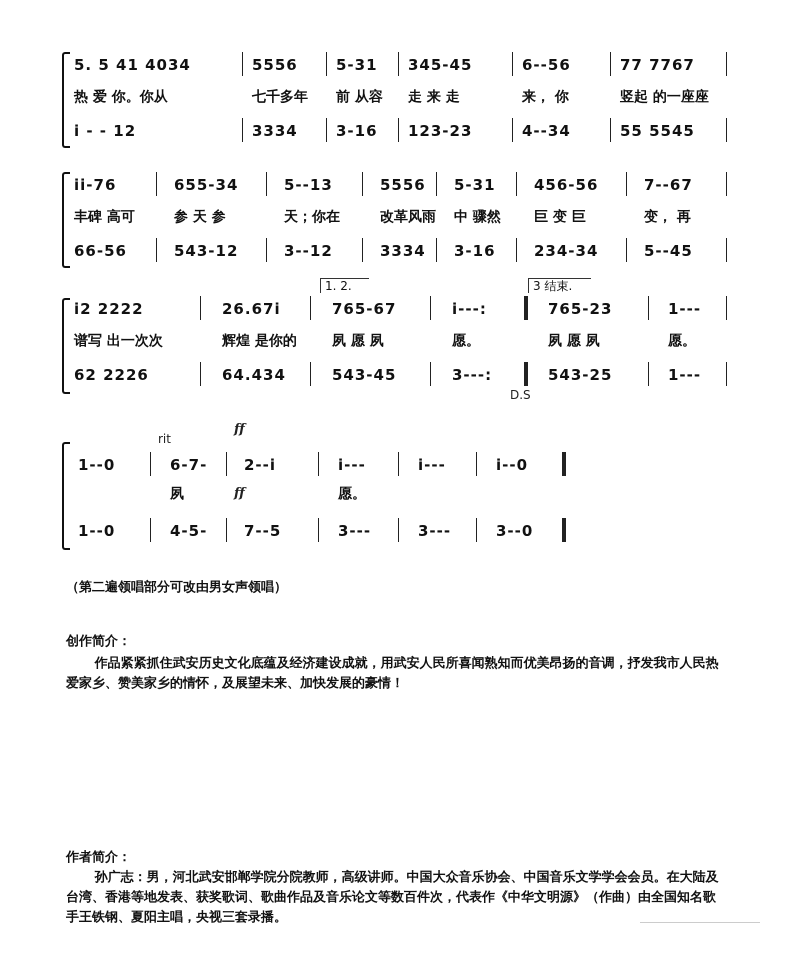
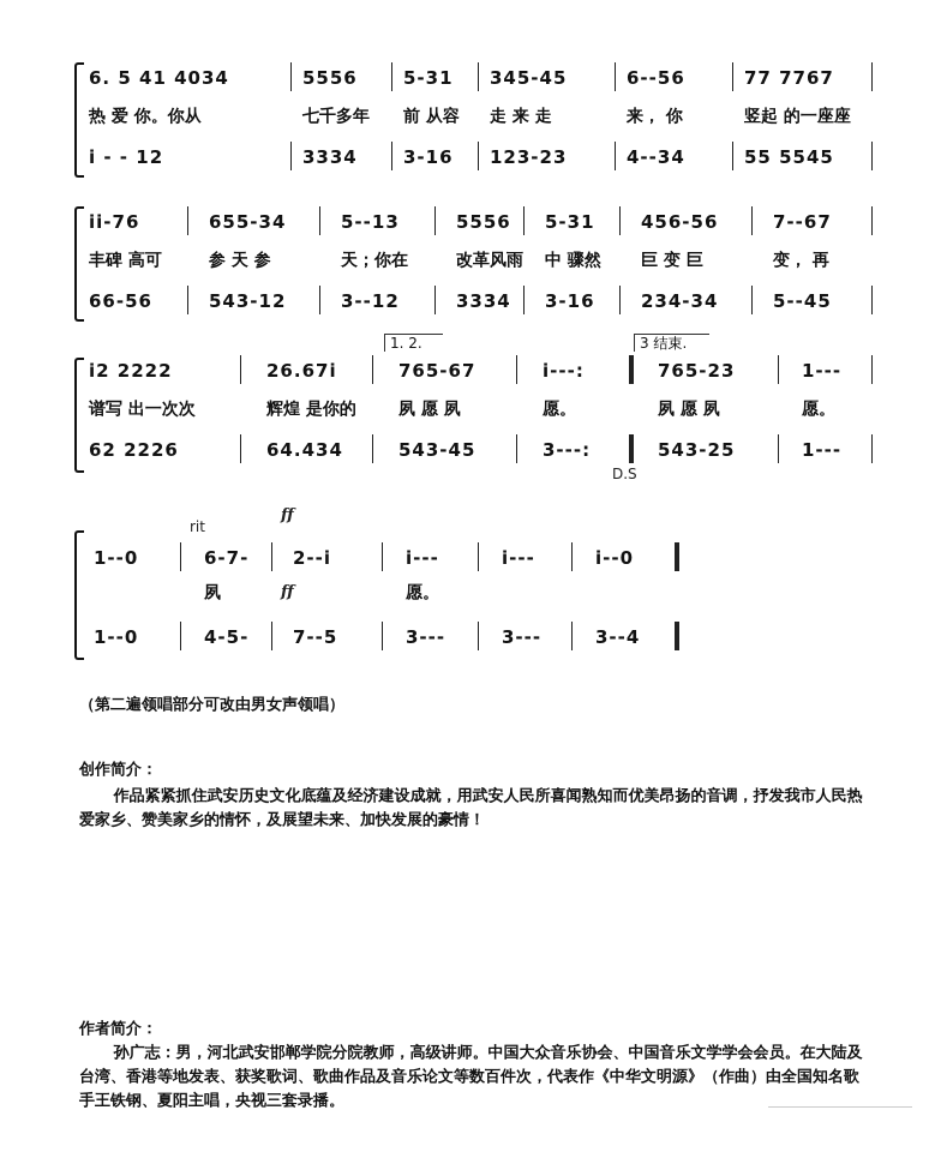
- 5. 5 41 4034
+ 6. 5 41 4034
  5556
  5-31
  345-45
  6--56
  77 7767
  热 爱 你。你从
  七千多年
  前 从容
  走 来 走
  来， 你
  竖起 的一座座
  i - - 12
  3334
  3-16
  123-23
  4--34
  55 5545
  ii-76
  655-34
  5--13
  5556
  5-31
  456-56
  7--67
  丰碑 高可
  参 天 参
  天；你在
  改革风雨
  中 骤然
  巨 变 巨
  变， 再
  66-56
  543-12
  3--12
  3334
  3-16
  234-34
  5--45
  1. 2.
  3 结束.
  i2 2222
  26.67i
  765-67
  i---:
  765-23
  1---
  谱写 出一次次
  辉煌 是你的
  夙 愿 夙
  愿。
  夙 愿 夙
  愿。
  62 2226
  64.434
  543-45
  3---:
  543-25
  1---
  D.S
  rit
  ff
  ff
  1--0
  6-7-
  2--i
  i---
  i---
  i--0
  夙
  愿。
  1--0
  4-5-
  7--5
  3---
  3---
- 3--0
+ 3--4
  （第二遍领唱部分可改由男女声领唱）
  创作简介：
  作品紧紧抓住武安历史文化底蕴及经济建设成就，用武安人民所喜闻熟知而优美昂扬的音调，抒发我市人民热爱家乡、赞美家乡的情怀，及展望未来、加快发展的豪情！
  作者简介：
  孙广志：男，河北武安邯郸学院分院教师，高级讲师。中国大众音乐协会、中国音乐文学学会会员。在大陆及台湾、香港等地发表、获奖歌词、歌曲作品及音乐论文等数百件次，代表作《中华文明源》（作曲）由全国知名歌手王铁钢、夏阳主唱，央视三套录播。
